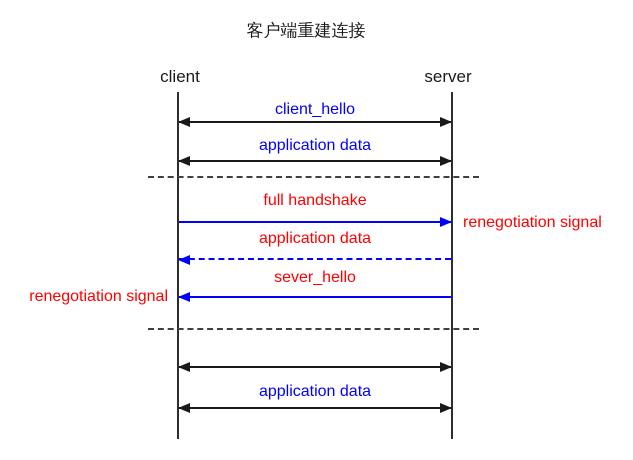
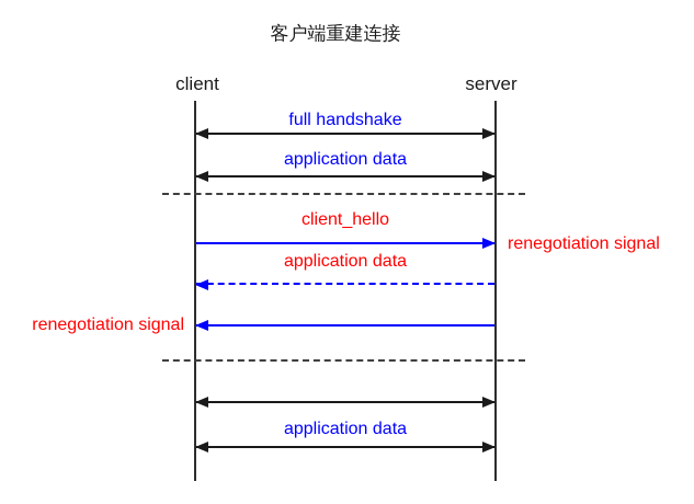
  客户端重建连接
  client
  server
- client_hello
+ full handshake
  application data
- full handshake
+ client_hello
  renegotiation signal
  application data
- sever_hello
  renegotiation signal
  application data
